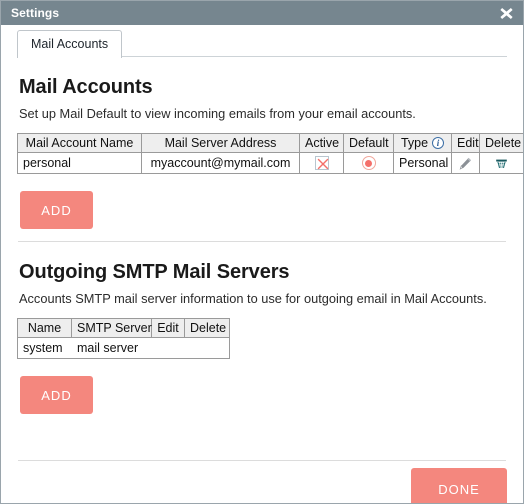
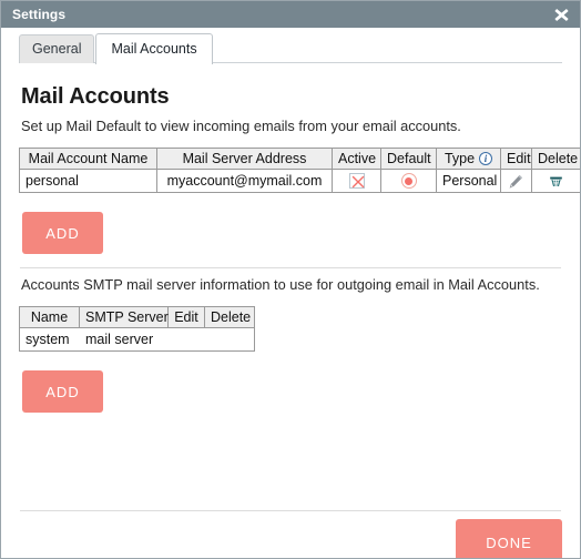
  Settings
+ General
  Mail Accounts
  Mail Accounts
  Set up Mail Default to view incoming emails from your email accounts.
  Mail Account Name	Mail Server Address	Active	Default	Type i	Edit	Delete
  personal	myaccount@mymail.com			Personal
  ADD
- Outgoing SMTP Mail Servers
  Accounts SMTP mail server information to use for outgoing email in Mail Accounts.
  Name	SMTP Server	Edit	Delete
  system	mail server
  ADD
  DONE
